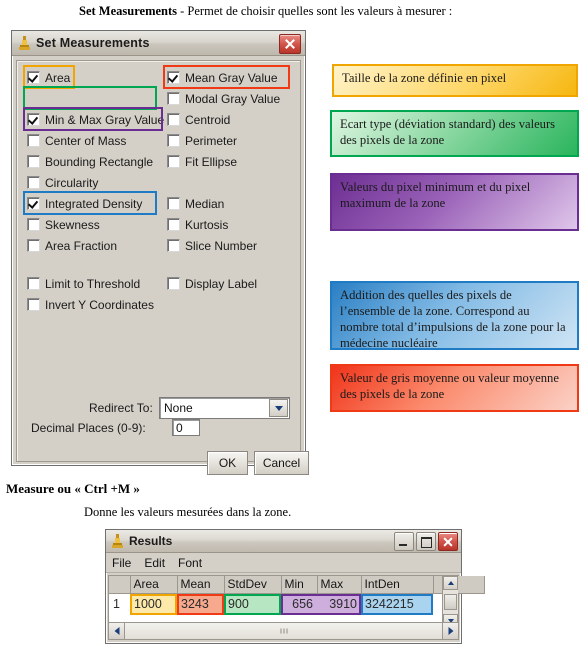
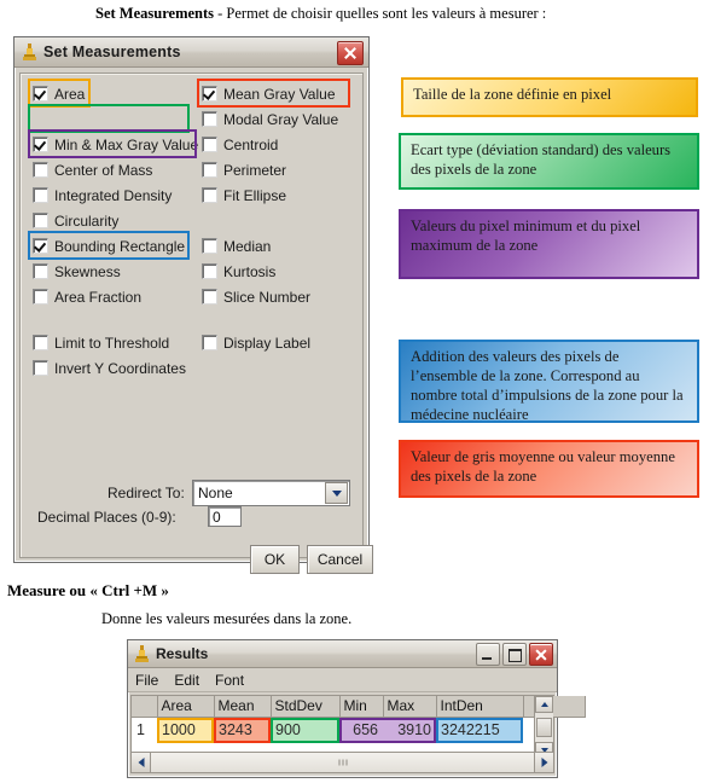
  Set Measurements - Permet de choisir quelles sont les valeurs à mesurer :
  Measure ou « Ctrl +M »
  Donne les valeurs mesurées dans la zone.
  Set Measurements
  Area
  Min & Max Gray Value
  Center of Mass
- Bounding Rectangle
+ Integrated Density
  Circularity
- Integrated Density
+ Bounding Rectangle
  Skewness
  Area Fraction
  Mean Gray Value
  Modal Gray Value
  Centroid
  Perimeter
  Fit Ellipse
  Median
  Kurtosis
  Slice Number
  Limit to Threshold
  Display Label
  Invert Y Coordinates
  Redirect To:
  None
  Decimal Places (0-9):
  0
  OK
  Cancel
  Taille de la zone définie en pixel
  Ecart type (déviation standard) des valeurs des pixels de la zone
  Valeurs du pixel minimum et du pixel maximum de la zone
- Addition des quelles des pixels de l’ensemble de la zone. Correspond au nombre total d’impulsions de la zone pour la médecine nucléaire
+ Addition des valeurs des pixels de l’ensemble de la zone. Correspond au nombre total d’impulsions de la zone pour la médecine nucléaire
  Valeur de gris moyenne ou valeur moyenne des pixels de la zone
  Results
  File
  Edit
  Font
  	Area	Mean	StdDev	Min	Max	IntDen
  1	1000	3243	900	656	3910	3242215
